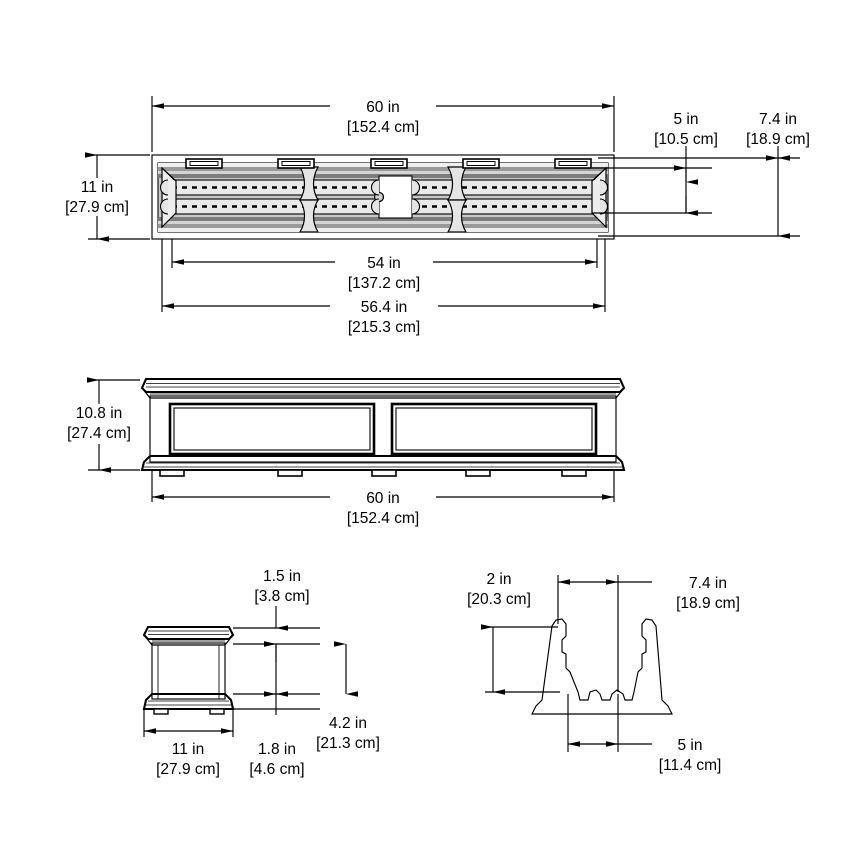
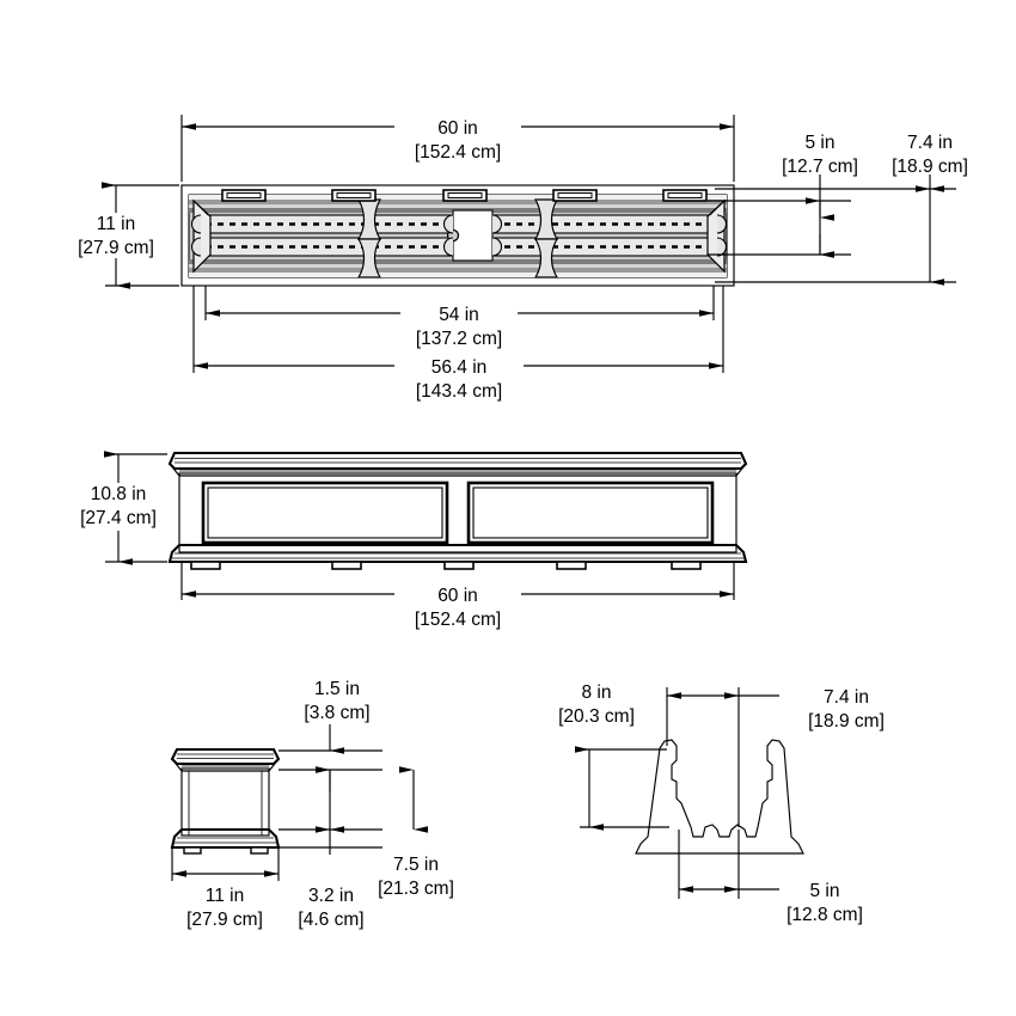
  60 in
  [152.4 cm]
  11 in
  [27.9 cm]
  54 in
  [137.2 cm]
  56.4 in
- [215.3 cm]
+ [143.4 cm]
  5 in
- [10.5 cm]
+ [12.7 cm]
  7.4 in
  [18.9 cm]
  10.8 in
  [27.4 cm]
  60 in
  [152.4 cm]
  1.5 in
  [3.8 cm]
- 1.8 in
+ 3.2 in
  [4.6 cm]
- 4.2 in
+ 7.5 in
  [21.3 cm]
  11 in
  [27.9 cm]
- 2 in
+ 8 in
  [20.3 cm]
  7.4 in
  [18.9 cm]
  5 in
- [11.4 cm]
+ [12.8 cm]
